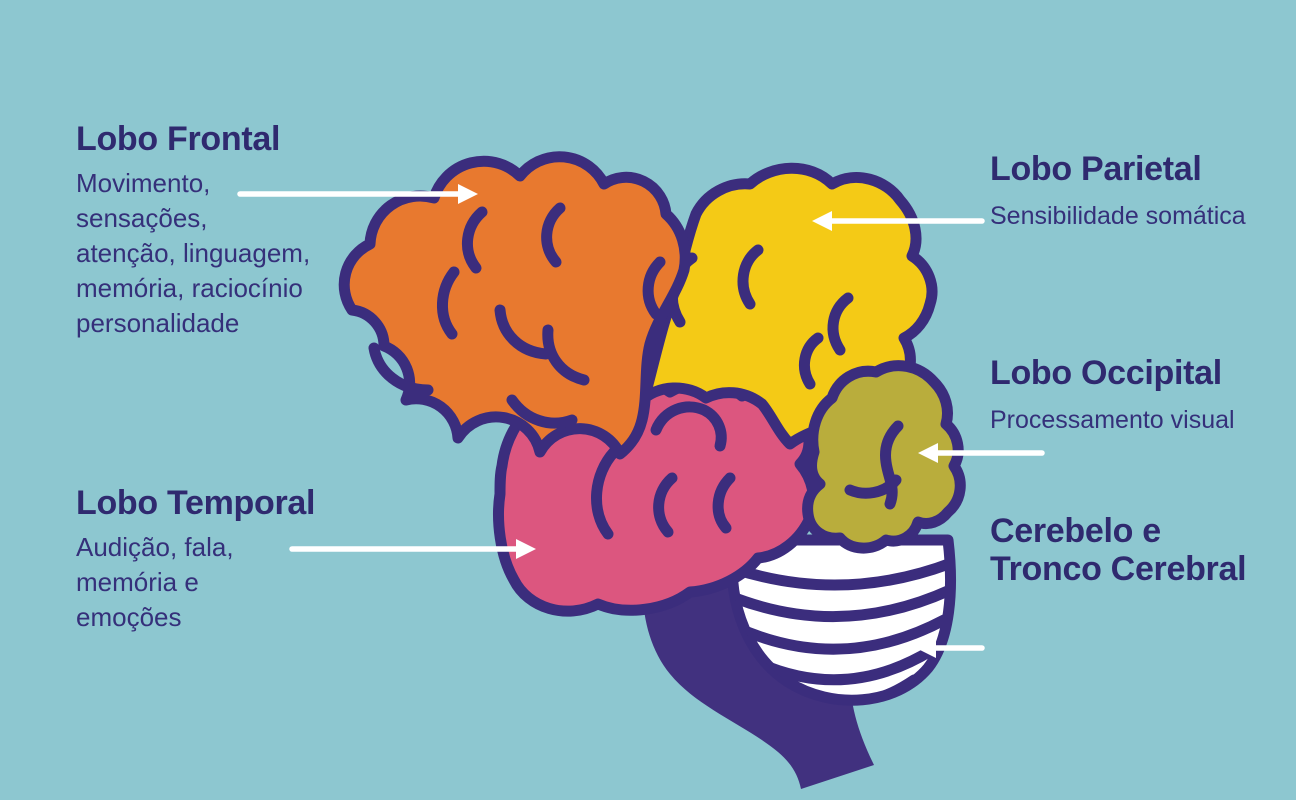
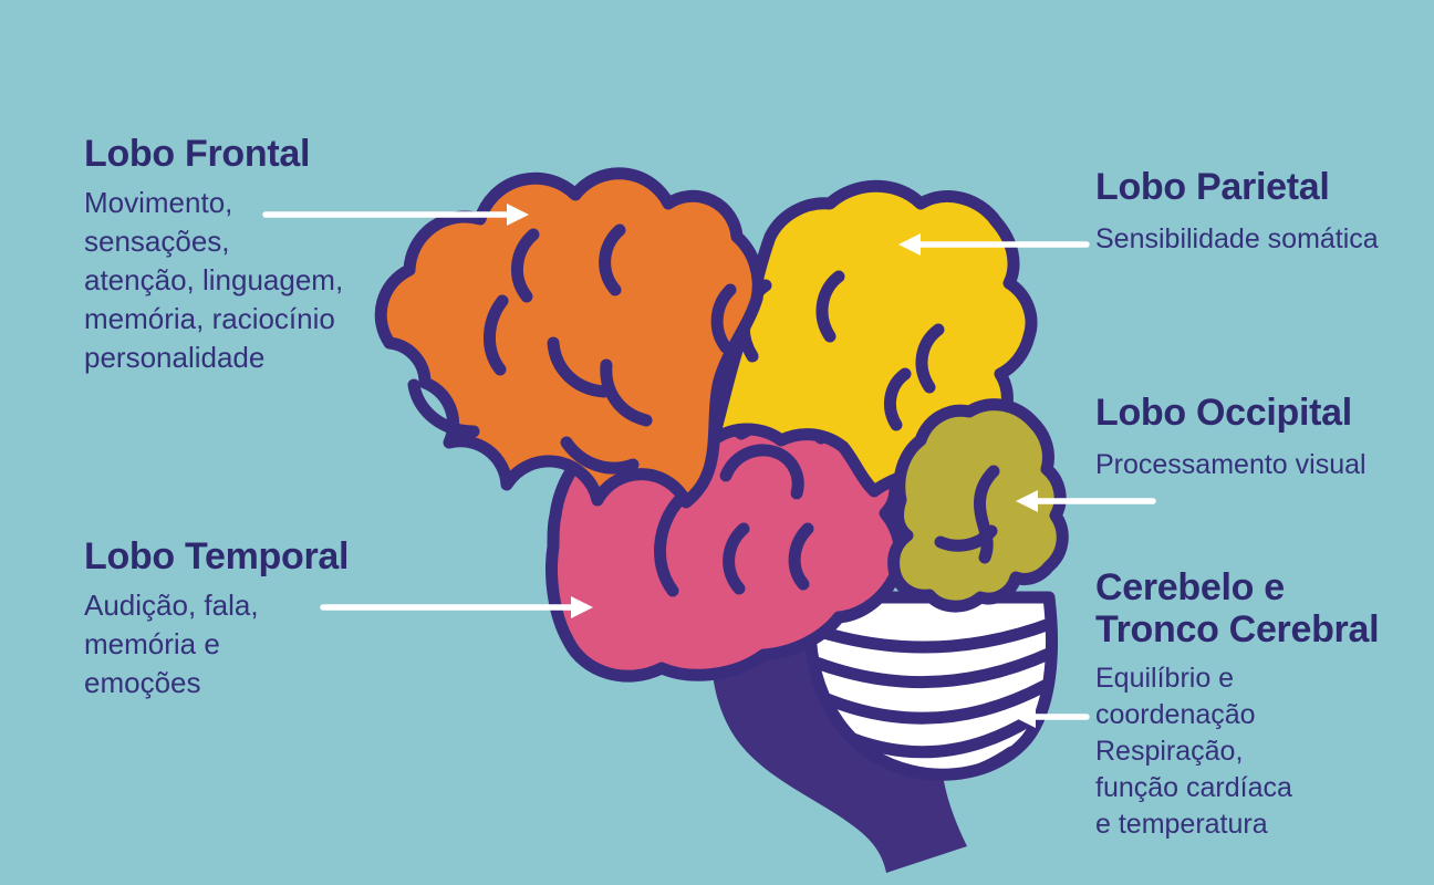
  Lobo Frontal
  Movimento,
  sensações,
  atenção, linguagem,
  memória, raciocínio
  personalidade
  Lobo Temporal
  Audição, fala,
  memória e
  emoções
  Lobo Parietal
  Sensibilidade somática
  Lobo Occipital
  Processamento visual
  Cerebelo e
  Tronco Cerebral
+ Equilíbrio e
+ coordenação
+ Respiração,
+ função cardíaca
+ e temperatura
